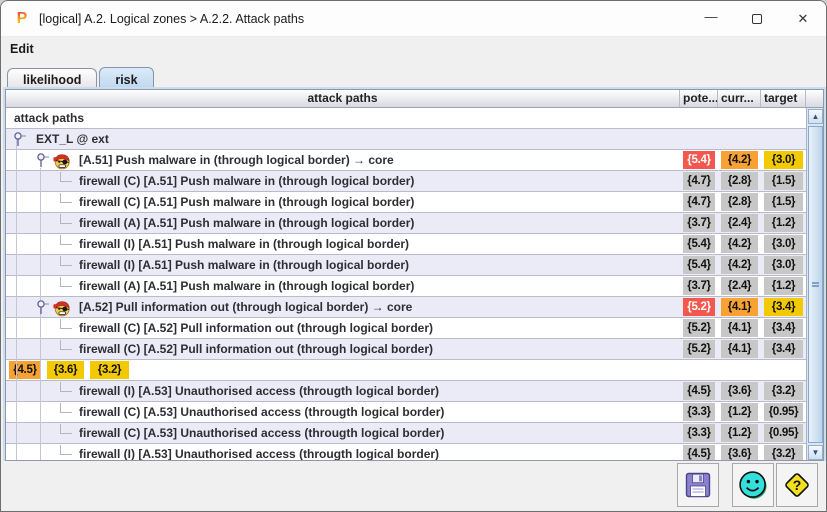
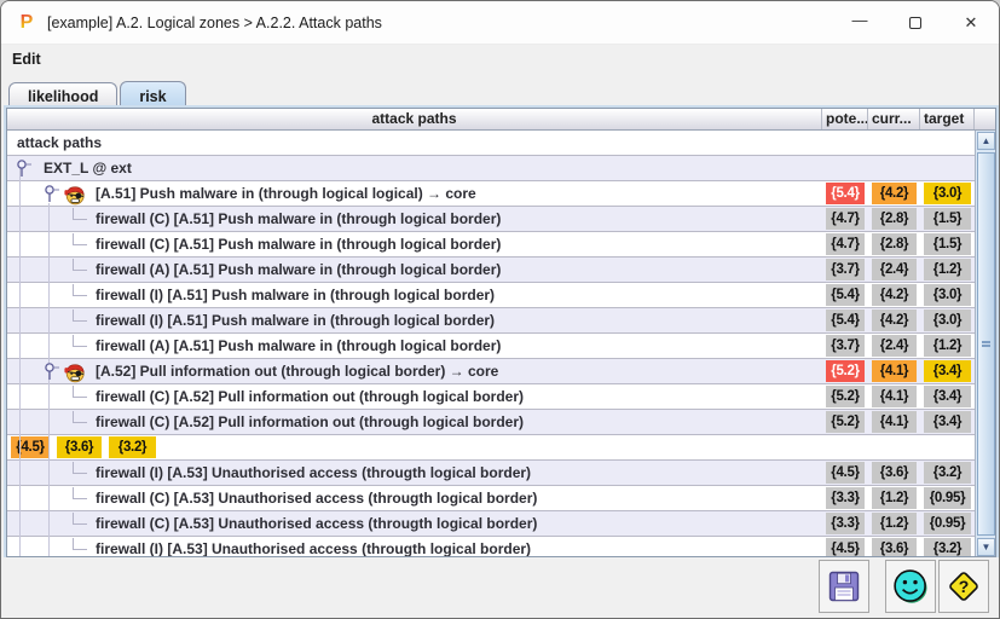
  P
- [logical] A.2. Logical zones > A.2.2. Attack paths
+ [example] A.2. Logical zones > A.2.2. Attack paths
  —
  ✕
  Edit
  likelihood
  risk
  attack paths
  pote...
  curr...
  target
  attack paths
  EXT_L @ ext
- [A.51] Push malware in (through logical border) → core
+ [A.51] Push malware in (through logical logical) → core
  {5.4}
  {4.2}
  {3.0}
  firewall (C) [A.51] Push malware in (through logical border)
  {4.7}
  {2.8}
  {1.5}
  firewall (C) [A.51] Push malware in (through logical border)
  {4.7}
  {2.8}
  {1.5}
  firewall (A) [A.51] Push malware in (through logical border)
  {3.7}
  {2.4}
  {1.2}
  firewall (I) [A.51] Push malware in (through logical border)
  {5.4}
  {4.2}
  {3.0}
  firewall (I) [A.51] Push malware in (through logical border)
  {5.4}
  {4.2}
  {3.0}
  firewall (A) [A.51] Push malware in (through logical border)
  {3.7}
  {2.4}
  {1.2}
  [A.52] Pull information out (through logical border) → core
  {5.2}
  {4.1}
  {3.4}
  firewall (C) [A.52] Pull information out (through logical border)
  {5.2}
  {4.1}
  {3.4}
  firewall (C) [A.52] Pull information out (through logical border)
  {5.2}
  {4.1}
  {3.4}
  {4.5}
  {3.6}
  {3.2}
  firewall (I) [A.53] Unauthorised access (througth logical border)
  {4.5}
  {3.6}
  {3.2}
  firewall (C) [A.53] Unauthorised access (througth logical border)
  {3.3}
  {1.2}
  {0.95}
  firewall (C) [A.53] Unauthorised access (througth logical border)
  {3.3}
  {1.2}
  {0.95}
  firewall (I) [A.53] Unauthorised access (througth logical border)
  {4.5}
  {3.6}
  {3.2}
  ▲
  ▼
  ?
